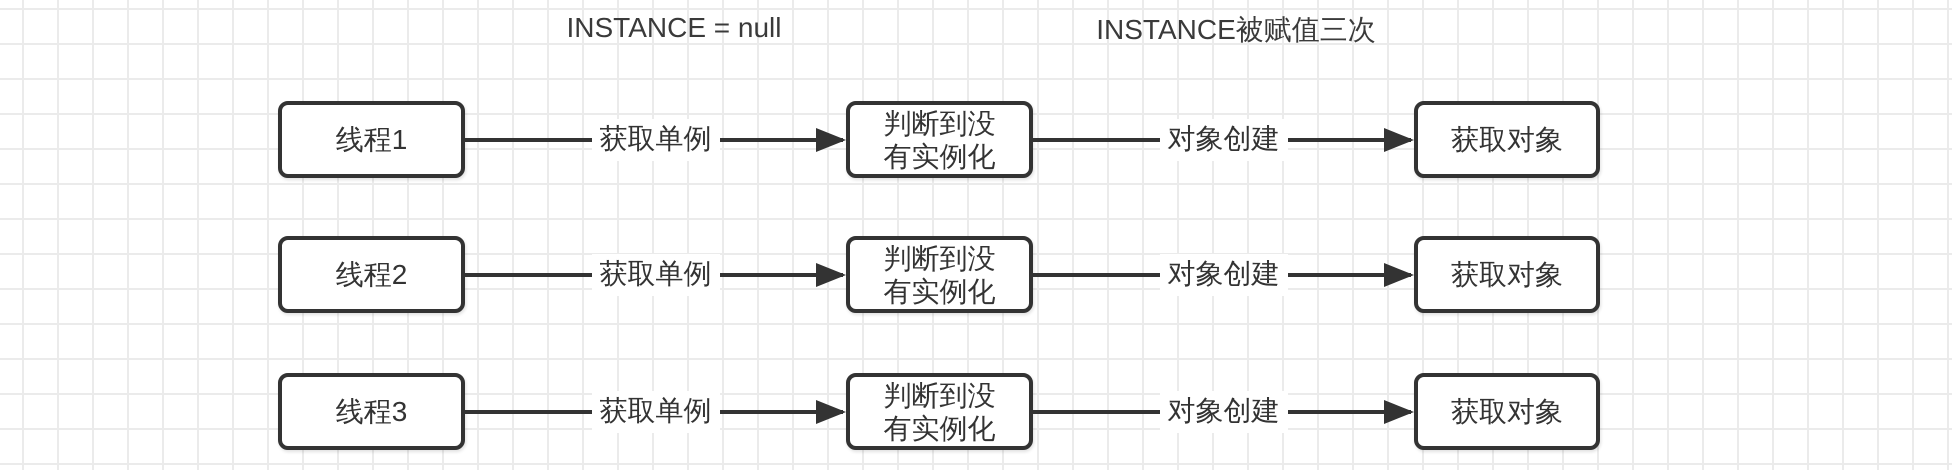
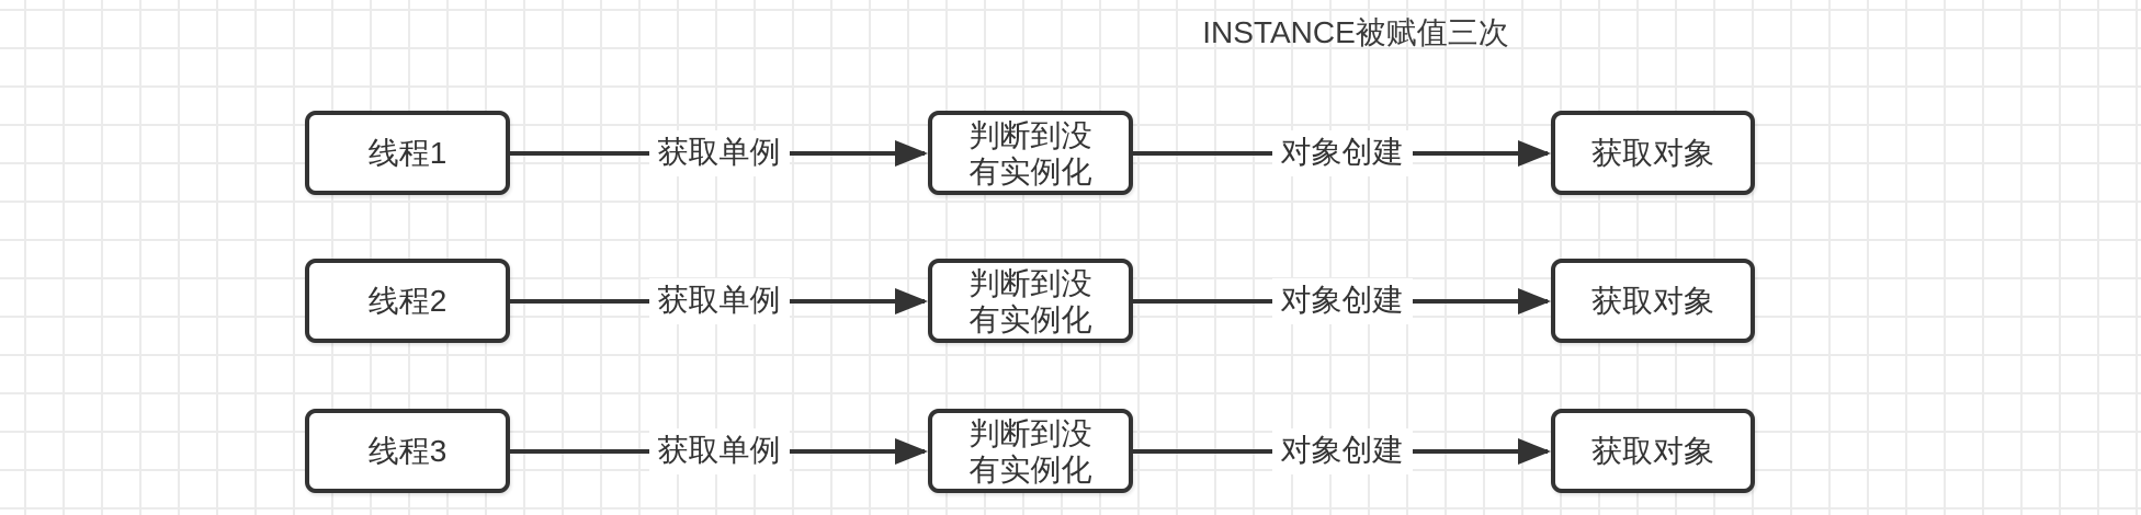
- INSTANCE = null
  INSTANCE被赋值三次
  线程1
  获取单例
  判断到没
  有实例化
  对象创建
  获取对象
  线程2
  获取单例
  判断到没
  有实例化
  对象创建
  获取对象
  线程3
  获取单例
  判断到没
  有实例化
  对象创建
  获取对象
